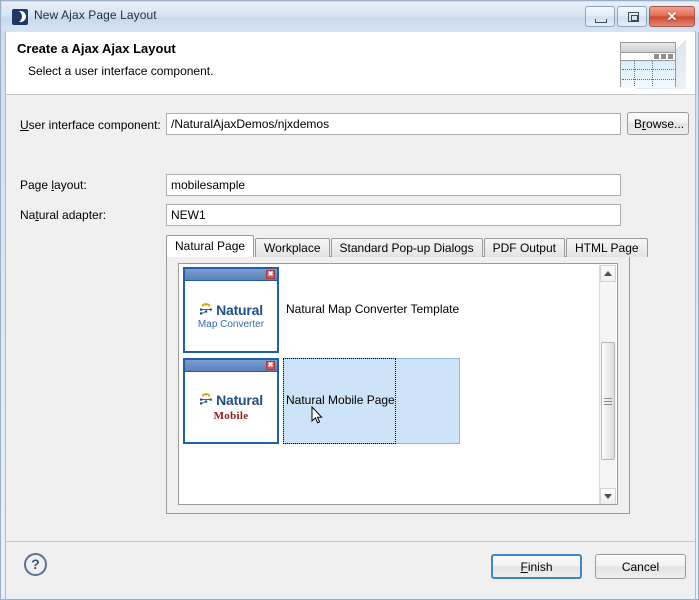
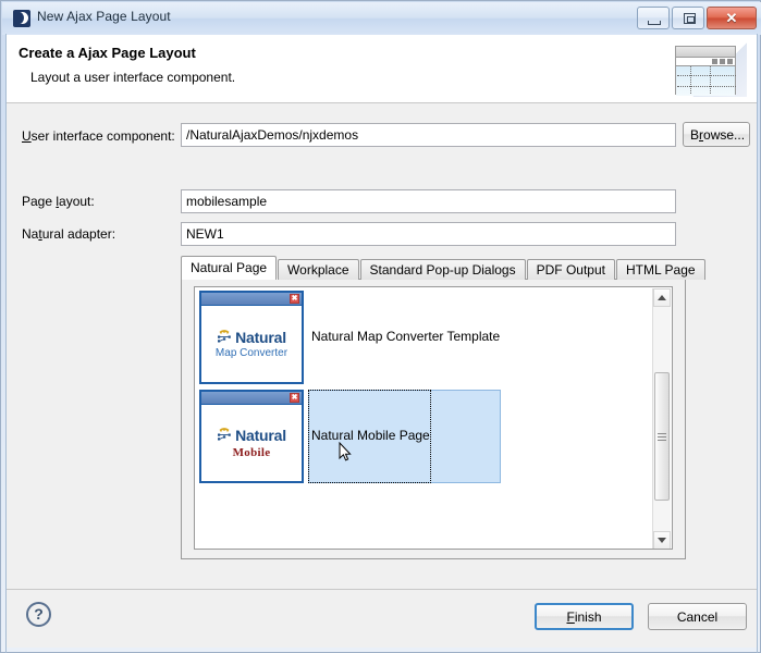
  New Ajax Page Layout
  ✕
- Create a Ajax Ajax Layout
+ Create a Ajax Page Layout
- Select a user interface component.
+ Layout a user interface component.
  User interface component:
  /NaturalAjaxDemos/njxdemos
  Browse...
  Page layout:
  mobilesample
  Natural adapter:
  NEW1
  Natural Page
  Workplace
  Standard Pop-up Dialogs
  PDF Output
  HTML Page
  Natural
  Map Converter
  Natural Map Converter Template
  Natural
  Mobile
  Natural Mobile Page
  ?
  Finish
  Cancel
